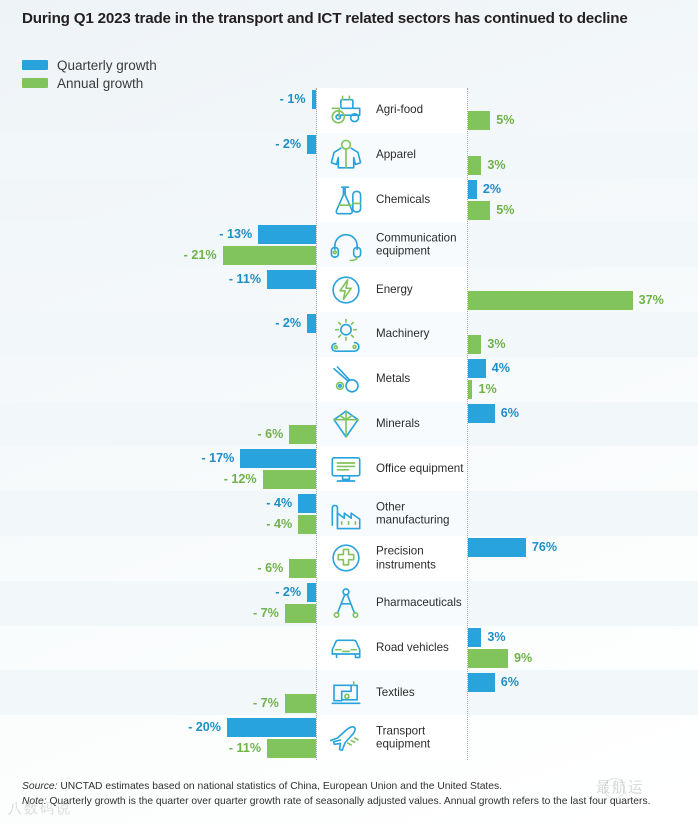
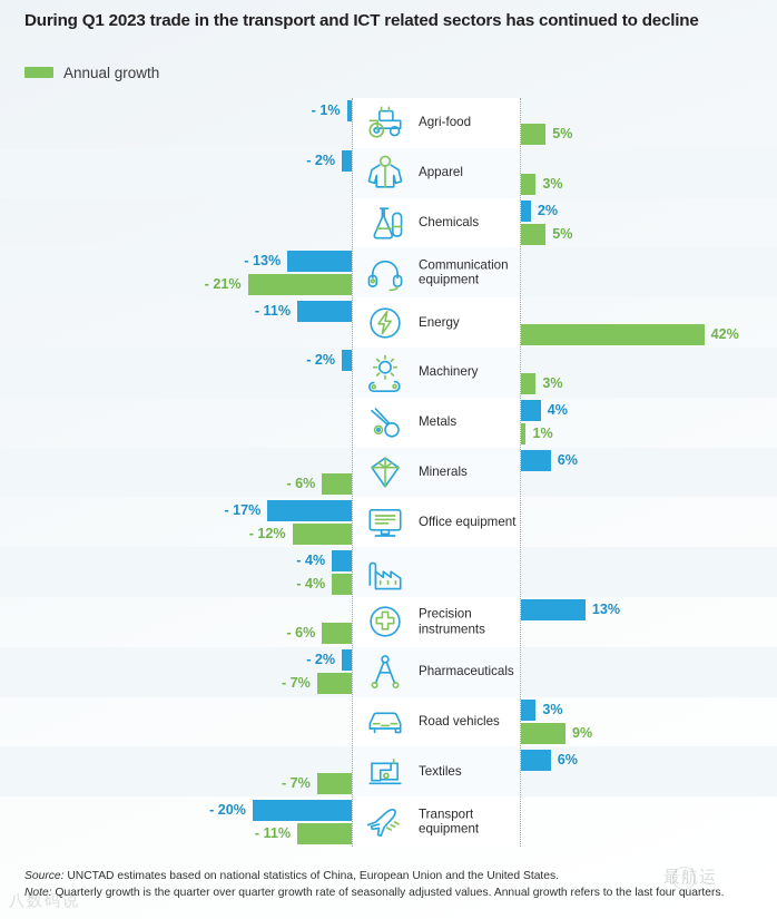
  During Q1 2023 trade in the transport and ICT related sectors has continued to decline
- Quarterly growth
  Annual growth
  - 1%
  5%
  Agri-food
  - 2%
  3%
  Apparel
  2%
  5%
  Chemicals
  - 13%
  - 21%
  Communication equipment
  - 11%
- 37%
+ 42%
  Energy
  - 2%
  3%
  Machinery
  4%
  1%
  Metals
  6%
  - 6%
  Minerals
  - 17%
  - 12%
  Office equipment
  - 4%
  - 4%
- Other manufacturing
- 76%
+ 13%
  - 6%
  Precision instruments
  - 2%
  - 7%
  Pharmaceuticals
  3%
  9%
  Road vehicles
  6%
  - 7%
  Textiles
  - 20%
  - 11%
  Transport equipment
  Source: UNCTAD estimates based on national statistics of China, European Union and the United States.
  Note: Quarterly growth is the quarter over quarter growth rate of seasonally adjusted values. Annual growth refers to the last four quarters.
  八数码说
  最航运
